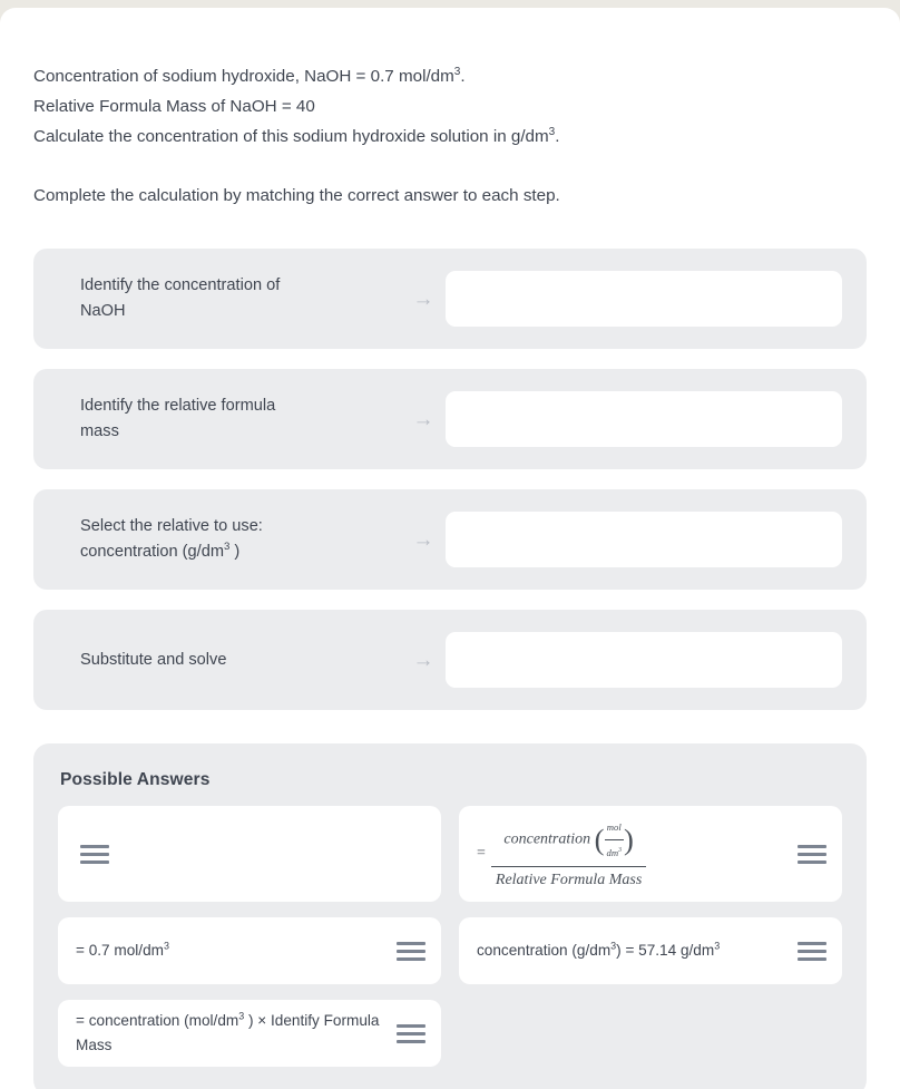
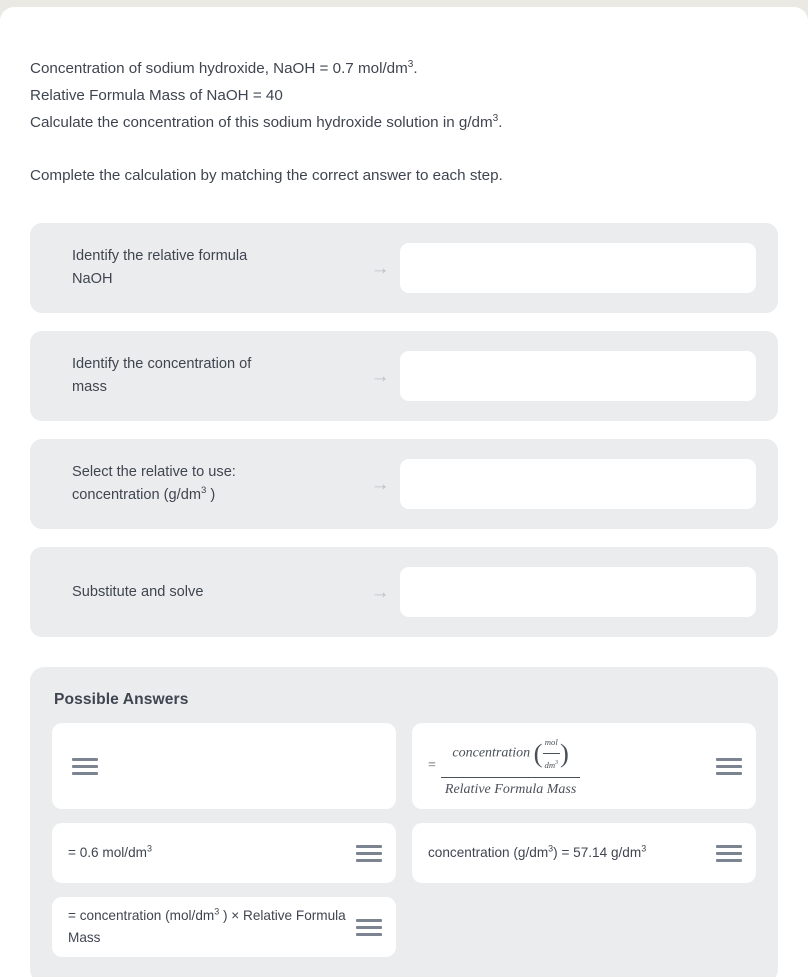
  Concentration of sodium hydroxide, NaOH = 0.7 mol/dm3.
  Relative Formula Mass of NaOH = 40
  Calculate the concentration of this sodium hydroxide solution in g/dm3.
  Complete the calculation by matching the correct answer to each step.
- Identify the concentration of
+ Identify the relative formula
  NaOH
  →
- Identify the relative formula
+ Identify the concentration of
  mass
  →
  Select the relative to use:
  concentration (g/dm3 )
  →
  Substitute and solve
  →
  Possible Answers
  =
  concentration (
  mol
  )
  Relative Formula Mass
- = 0.7 mol/dm3
+ = 0.6 mol/dm3
  concentration (g/dm3) = 57.14 g/dm3
- = concentration (mol/dm3 ) × Identify Formula Mass
+ = concentration (mol/dm3 ) × Relative Formula Mass
